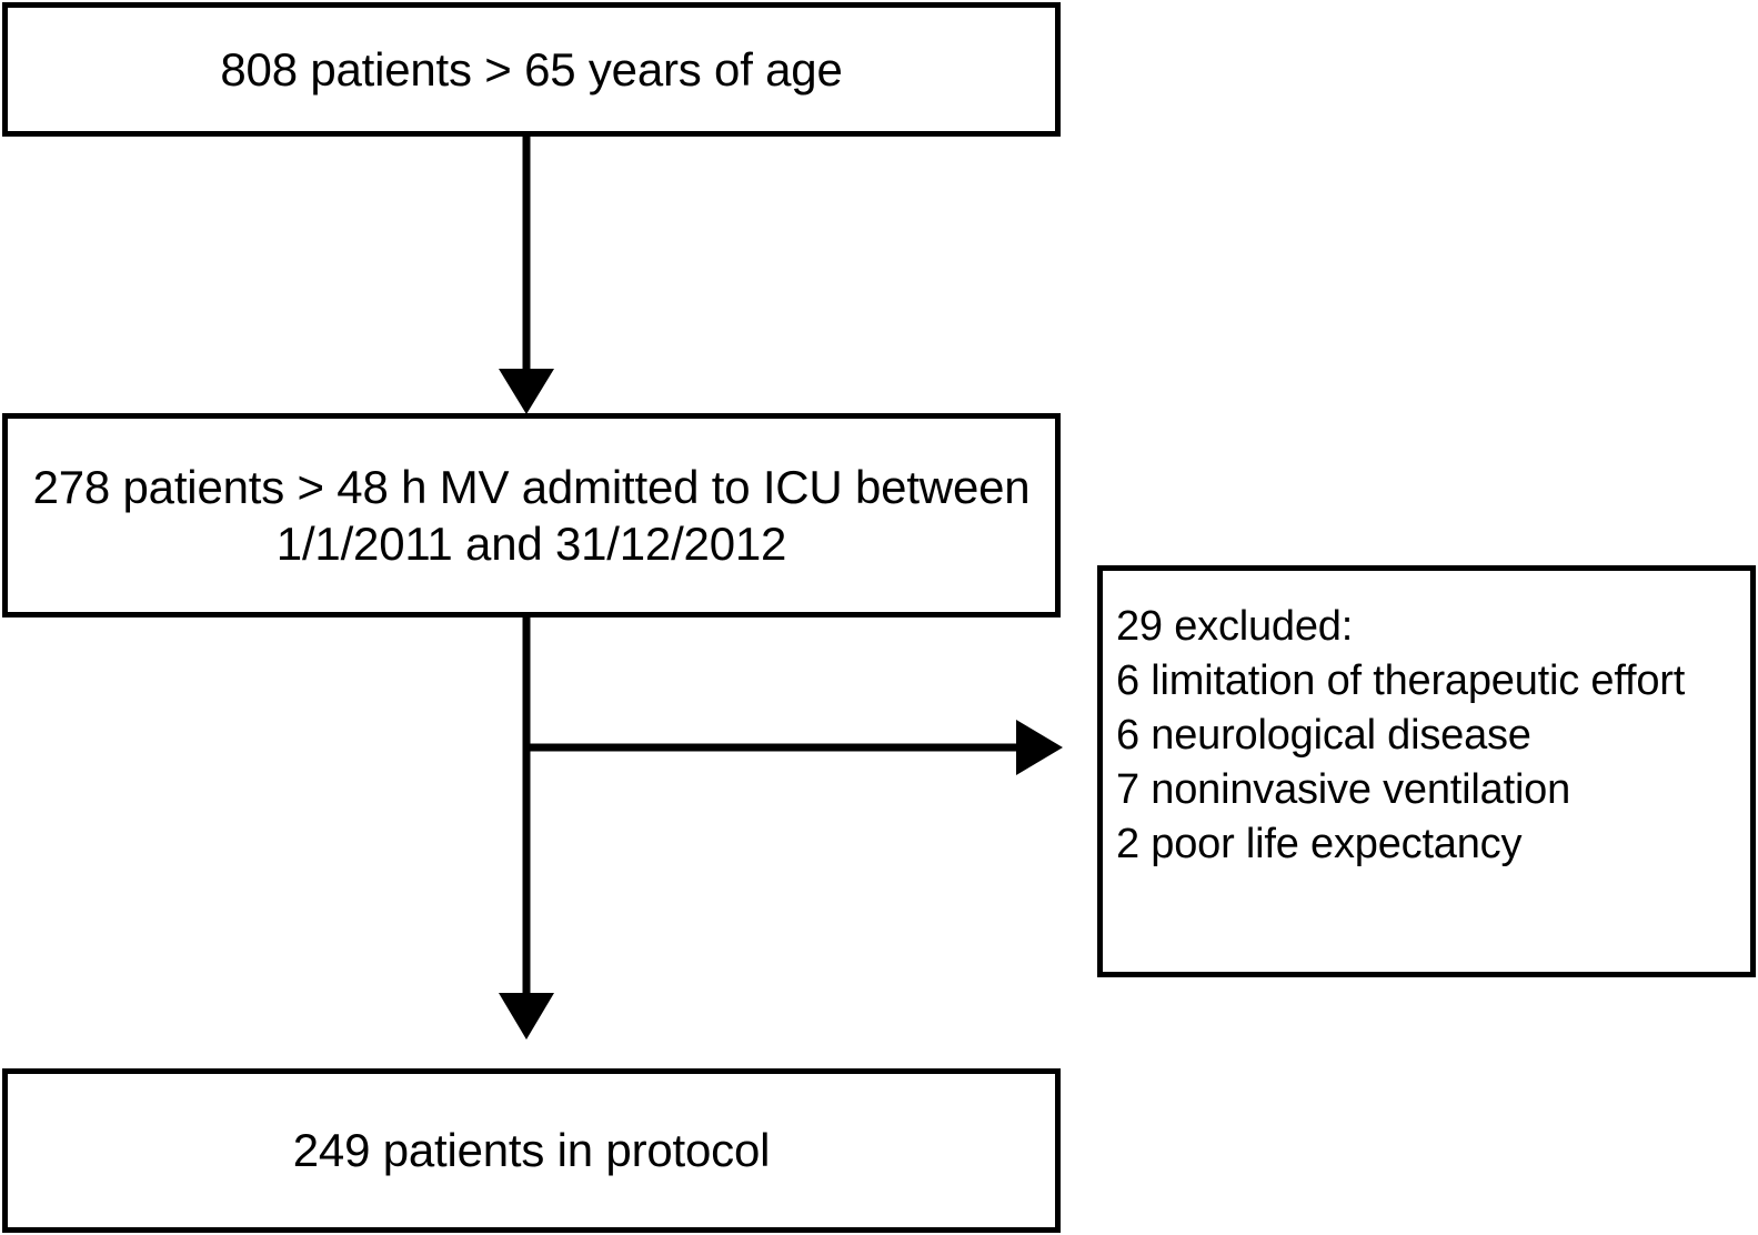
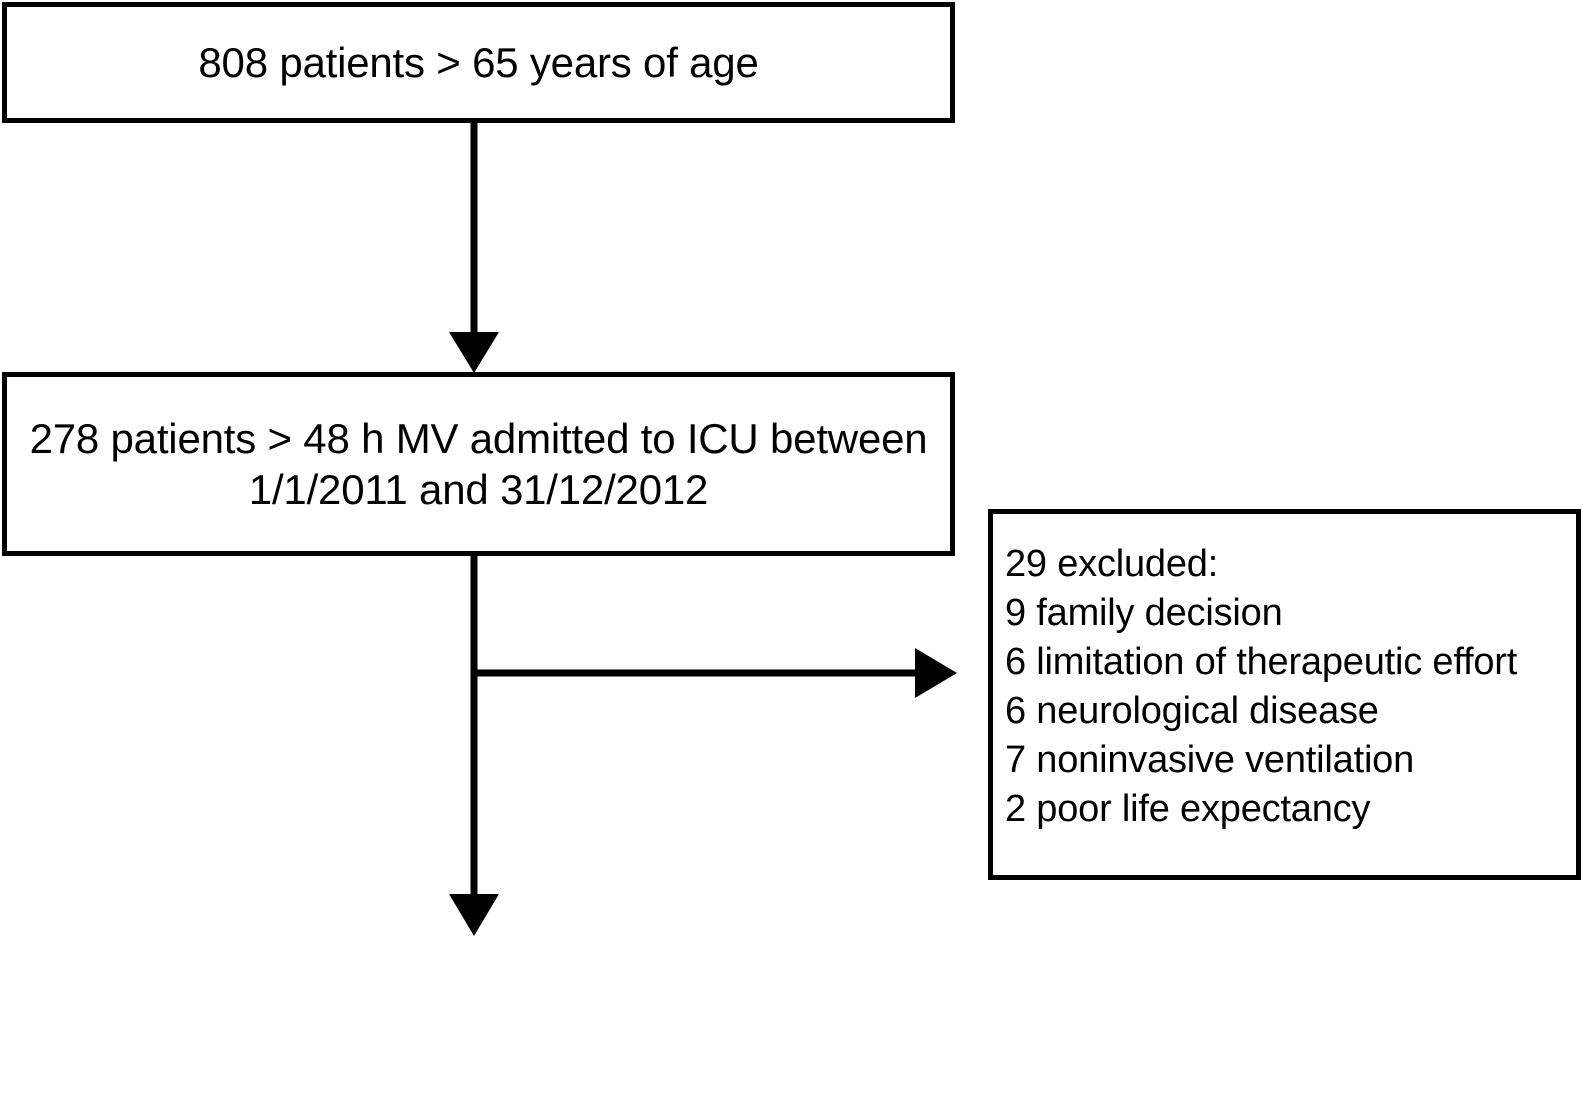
  808 patients > 65 years of age
  278 patients > 48 h MV admitted to ICU between
  1/1/2011 and 31/12/2012
  29 excluded:
+ 9 family decision
  6 limitation of therapeutic effort
  6 neurological disease
  7 noninvasive ventilation
  2 poor life expectancy
- 249 patients in protocol
